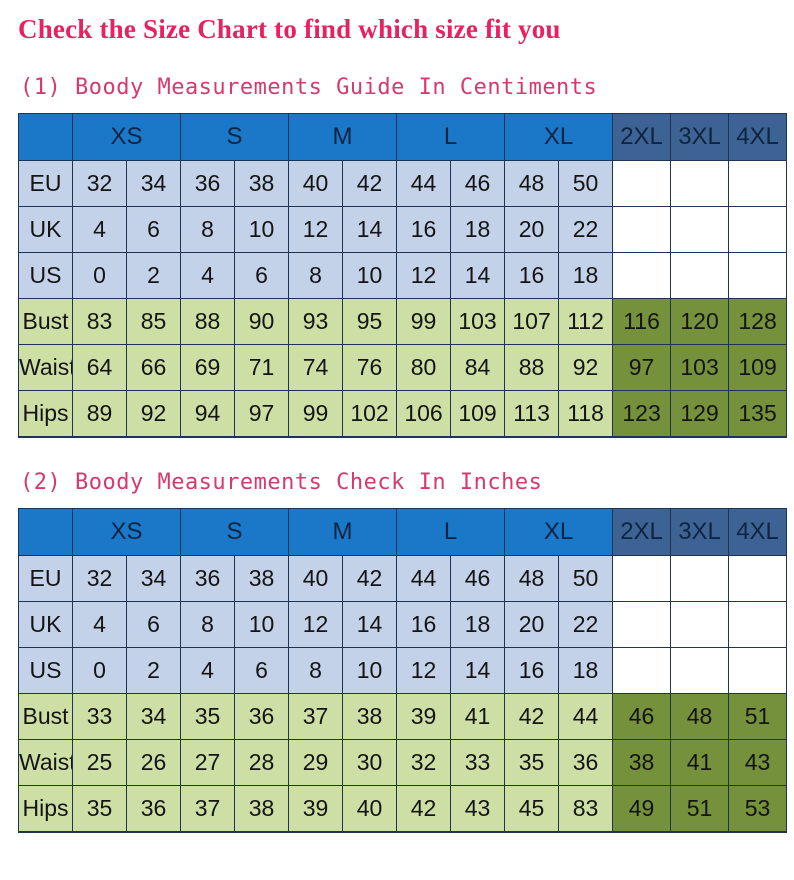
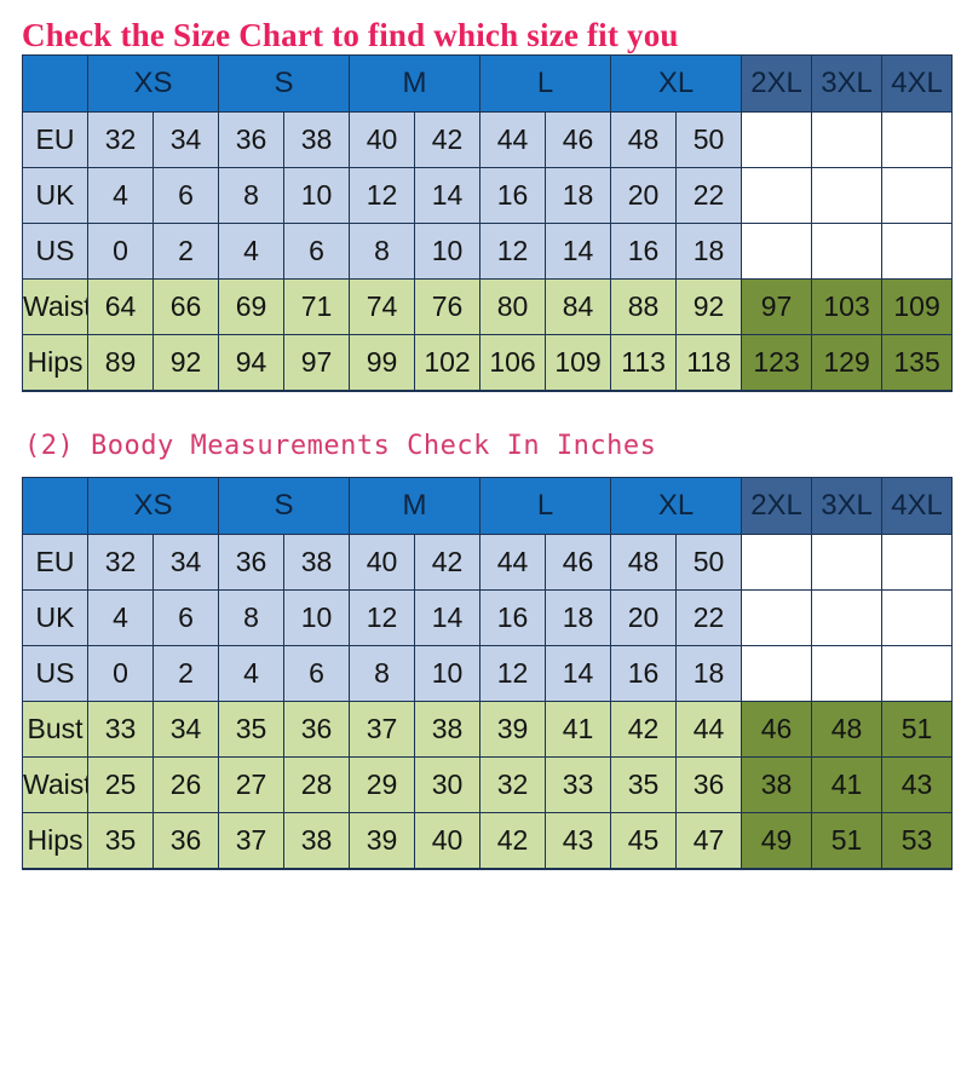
  Check the Size Chart to find which size fit you
- (1) Boody Measurements Guide In Centiments
  	XS	S	M	L	XL	2XL	3XL	4XL
  EU	32	34	36	38	40	42	44	46	48	50
  UK	4	6	8	10	12	14	16	18	20	22
  US	0	2	4	6	8	10	12	14	16	18
- Bust	83	85	88	90	93	95	99	103	107	112	116	120	128
  Wais	64	66	69	71	74	76	80	84	88	92	97	103	109
  Hips	89	92	94	97	99	102	106	109	113	118	123	129	135
  (2) Boody Measurements Check In Inches
  	XS	S	M	L	XL	2XL	3XL	4XL
  EU	32	34	36	38	40	42	44	46	48	50
  UK	4	6	8	10	12	14	16	18	20	22
  US	0	2	4	6	8	10	12	14	16	18
  Bust	33	34	35	36	37	38	39	41	42	44	46	48	51
  Wais	25	26	27	28	29	30	32	33	35	36	38	41	43
- Hips	35	36	37	38	39	40	42	43	45	83	49	51	53
+ Hips	35	36	37	38	39	40	42	43	45	47	49	51	53
